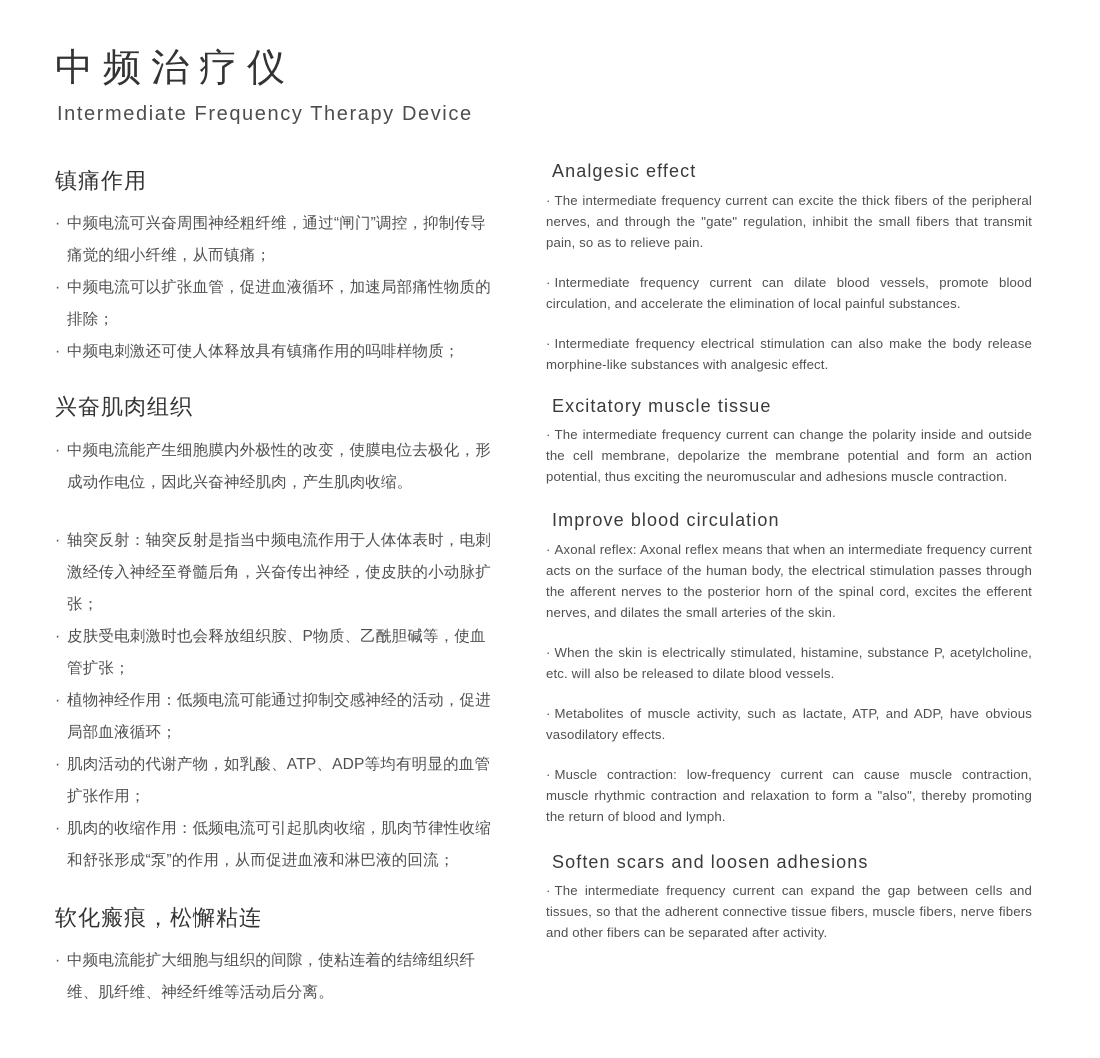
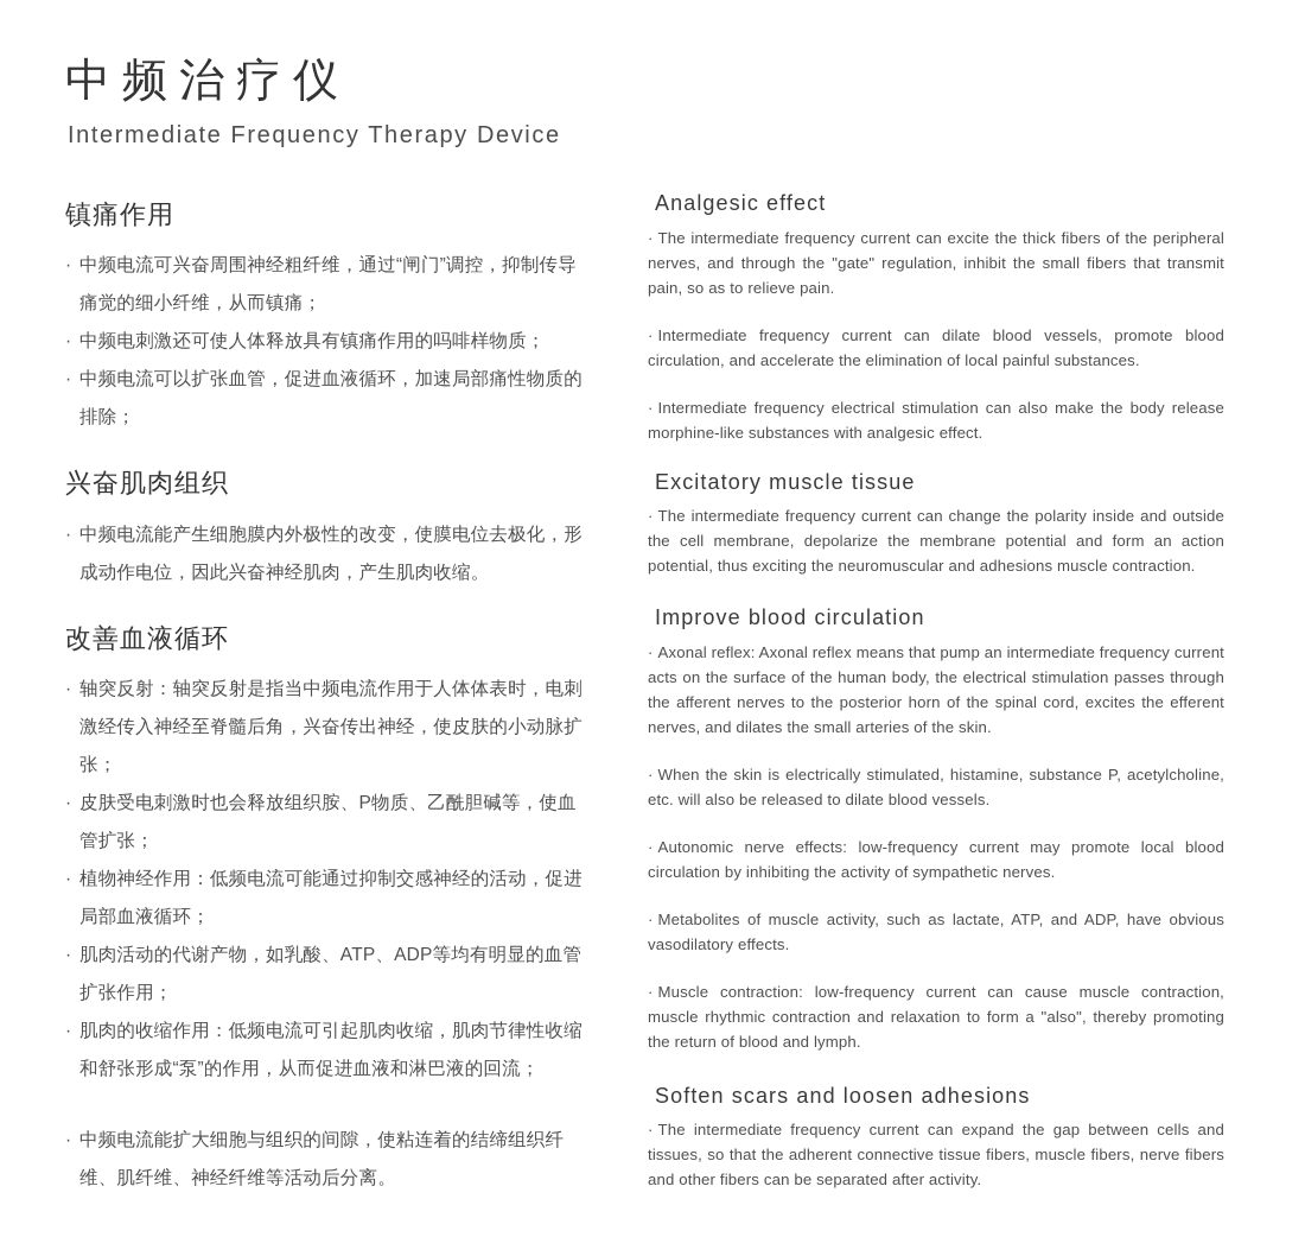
  中频治疗仪
  Intermediate Frequency Therapy Device
  镇痛作用
  ·
  中频电流可兴奋周围神经粗纤维，通过“闸门”调控，抑制传导痛觉的细小纤维，从而镇痛；
  ·
- 中频电流可以扩张血管，促进血液循环，加速局部痛性物质的排除；
+ 中频电刺激还可使人体释放具有镇痛作用的吗啡样物质；
  ·
- 中频电刺激还可使人体释放具有镇痛作用的吗啡样物质；
+ 中频电流可以扩张血管，促进血液循环，加速局部痛性物质的排除；
  兴奋肌肉组织
  ·
  中频电流能产生细胞膜内外极性的改变，使膜电位去极化，形成动作电位，因此兴奋神经肌肉，产生肌肉收缩。
+ 改善血液循环
  ·
  轴突反射：轴突反射是指当中频电流作用于人体体表时，电刺激经传入神经至脊髓后角，兴奋传出神经，使皮肤的小动脉扩张；
  ·
  皮肤受电刺激时也会释放组织胺、P物质、乙酰胆碱等，使血管扩张；
  ·
  植物神经作用：低频电流可能通过抑制交感神经的活动，促进局部血液循环；
  ·
  肌肉活动的代谢产物，如乳酸、ATP、ADP等均有明显的血管扩张作用；
  ·
  肌肉的收缩作用：低频电流可引起肌肉收缩，肌肉节律性收缩和舒张形成“泵”的作用，从而促进血液和淋巴液的回流；
- 软化瘢痕，松懈粘连
  ·
  中频电流能扩大细胞与组织的间隙，使粘连着的结缔组织纤维、肌纤维、神经纤维等活动后分离。
  Analgesic effect
  · The intermediate frequency current can excite the thick fibers of the peripheral nerves, and through the "gate" regulation, inhibit the small fibers that transmit pain, so as to relieve pain.
  · Intermediate frequency current can dilate blood vessels, promote blood circulation, and accelerate the elimination of local painful substances.
  · Intermediate frequency electrical stimulation can also make the body release morphine-like substances with analgesic effect.
  Excitatory muscle tissue
  · The intermediate frequency current can change the polarity inside and outside the cell membrane, depolarize the membrane potential and form an action potential, thus exciting the neuromuscular and adhesions muscle contraction.
  Improve blood circulation
- · Axonal reflex: Axonal reflex means that when an intermediate frequency current acts on the surface of the human body, the electrical stimulation passes through the afferent nerves to the posterior horn of the spinal cord, excites the efferent nerves, and dilates the small arteries of the skin.
+ · Axonal reflex: Axonal reflex means that pump an intermediate frequency current acts on the surface of the human body, the electrical stimulation passes through the afferent nerves to the posterior horn of the spinal cord, excites the efferent nerves, and dilates the small arteries of the skin.
  · When the skin is electrically stimulated, histamine, substance P, acetylcholine, etc. will also be released to dilate blood vessels.
+ · Autonomic nerve effects: low-frequency current may promote local blood circulation by inhibiting the activity of sympathetic nerves.
  · Metabolites of muscle activity, such as lactate, ATP, and ADP, have obvious vasodilatory effects.
  · Muscle contraction: low-frequency current can cause muscle contraction, muscle rhythmic contraction and relaxation to form a "also", thereby promoting the return of blood and lymph.
  Soften scars and loosen adhesions
  · The intermediate frequency current can expand the gap between cells and tissues, so that the adherent connective tissue fibers, muscle fibers, nerve fibers and other fibers can be separated after activity.
